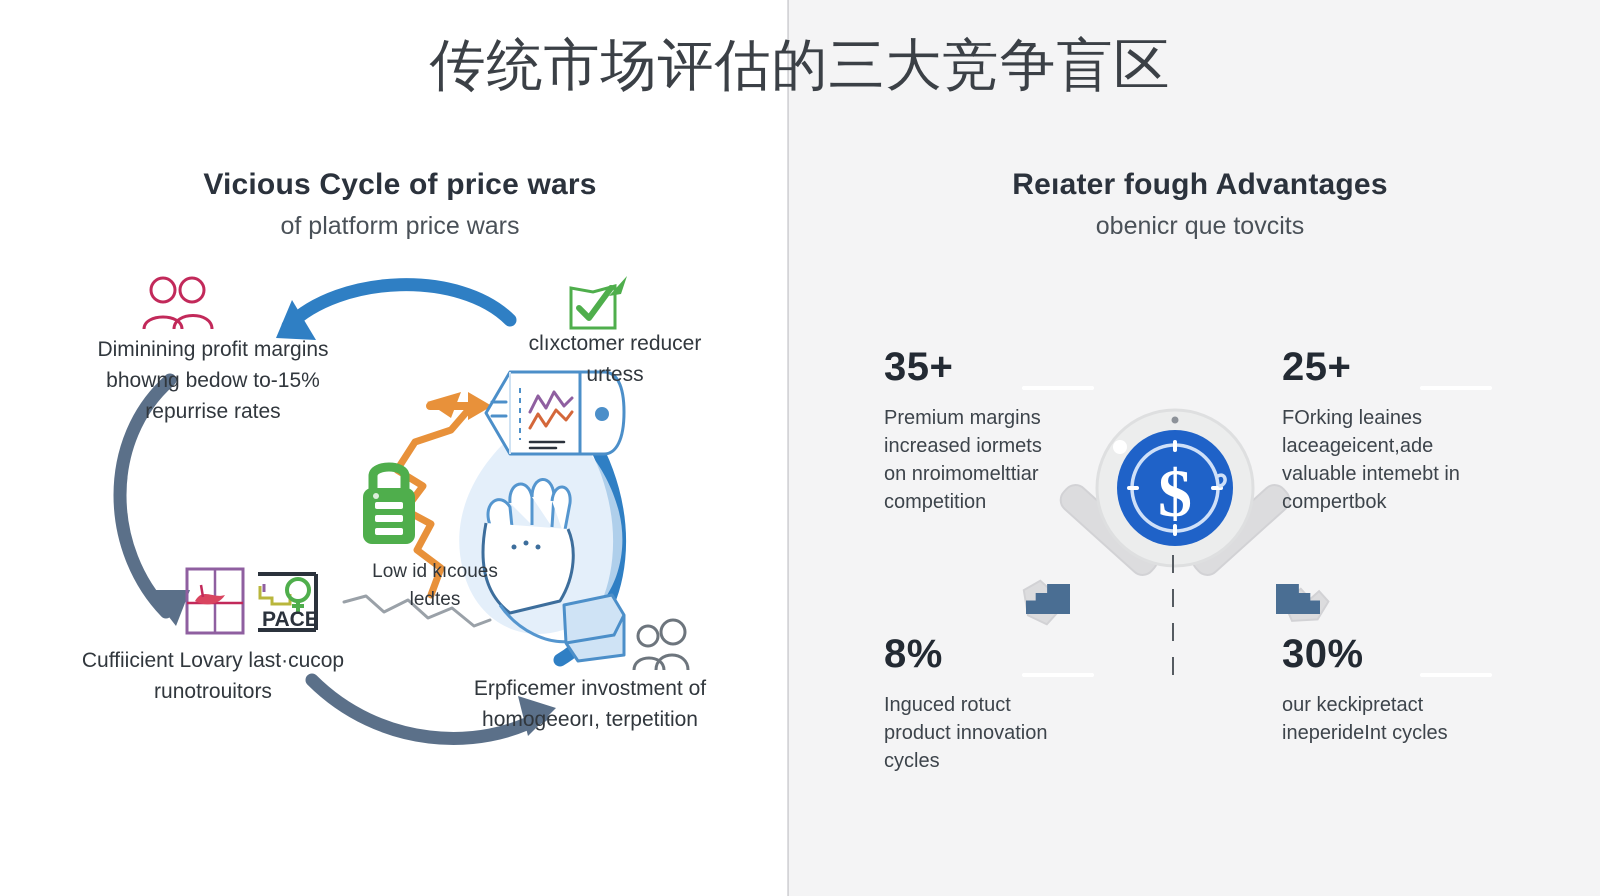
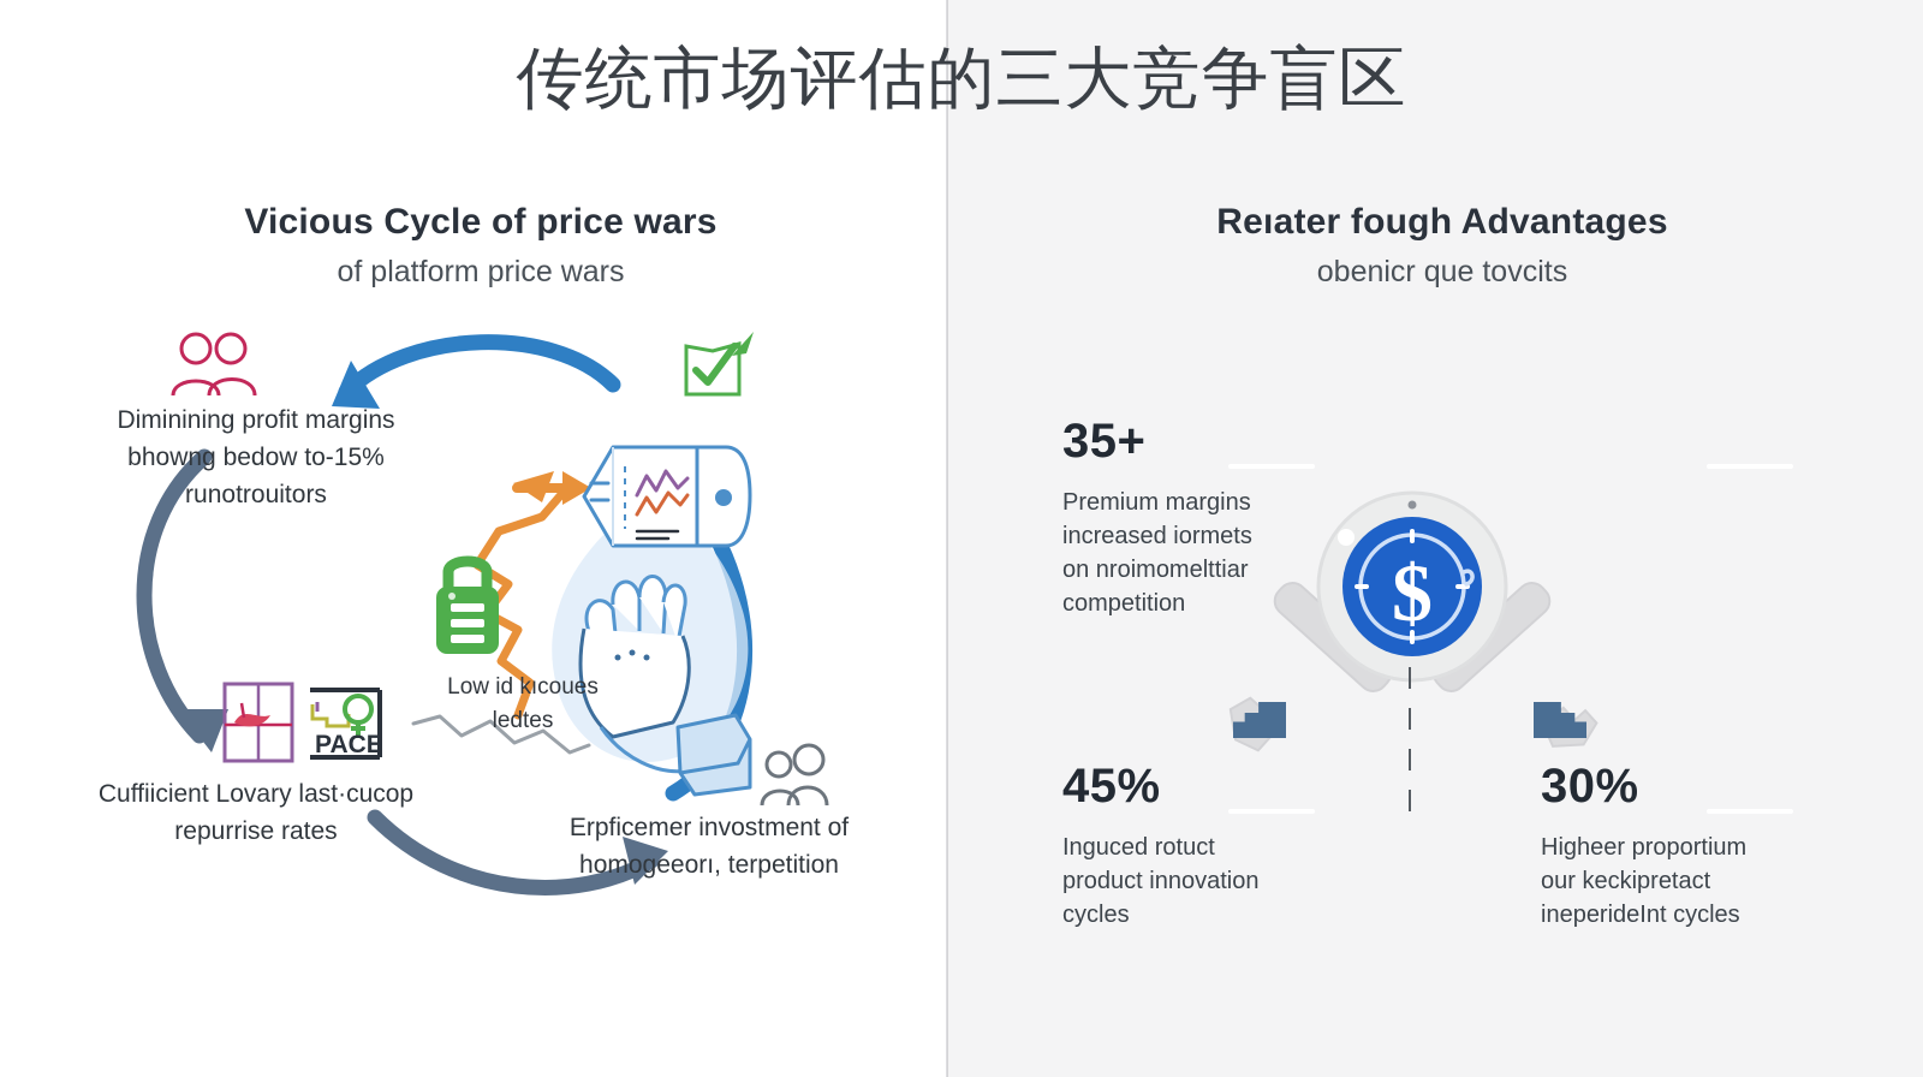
  传统市场评估的三大竞争盲区
  Vicious Cycle of price wars
  of platform price wars
  PACE
  Diminining profit margins
  bhowng bedow to-15%
- repurrise rates
+ runotrouitors
- clıxctomer reducer
- urtess
  Low id kıcoues
  ledtes
  Cuffiicient Lovary last·cucop
- runotrouitors
+ repurrise rates
  Erpficemer invostment of
  homogeeorı, terpetition
  Reıater fough Advantages
  obenicr que tovcits
  $
  35+
  Premium margins
  increased iormets
  on nroimomelttiar
  competition
- 25+
- FOrking leaines
- laceageicent,ade
- valuable intemebt in
- compertbok
- 8%
+ 45%
  Inguced rotuct
  product innovation
  cycles
  30%
+ Higheer proportium
  our keckipretact
  ineperideInt cycles
